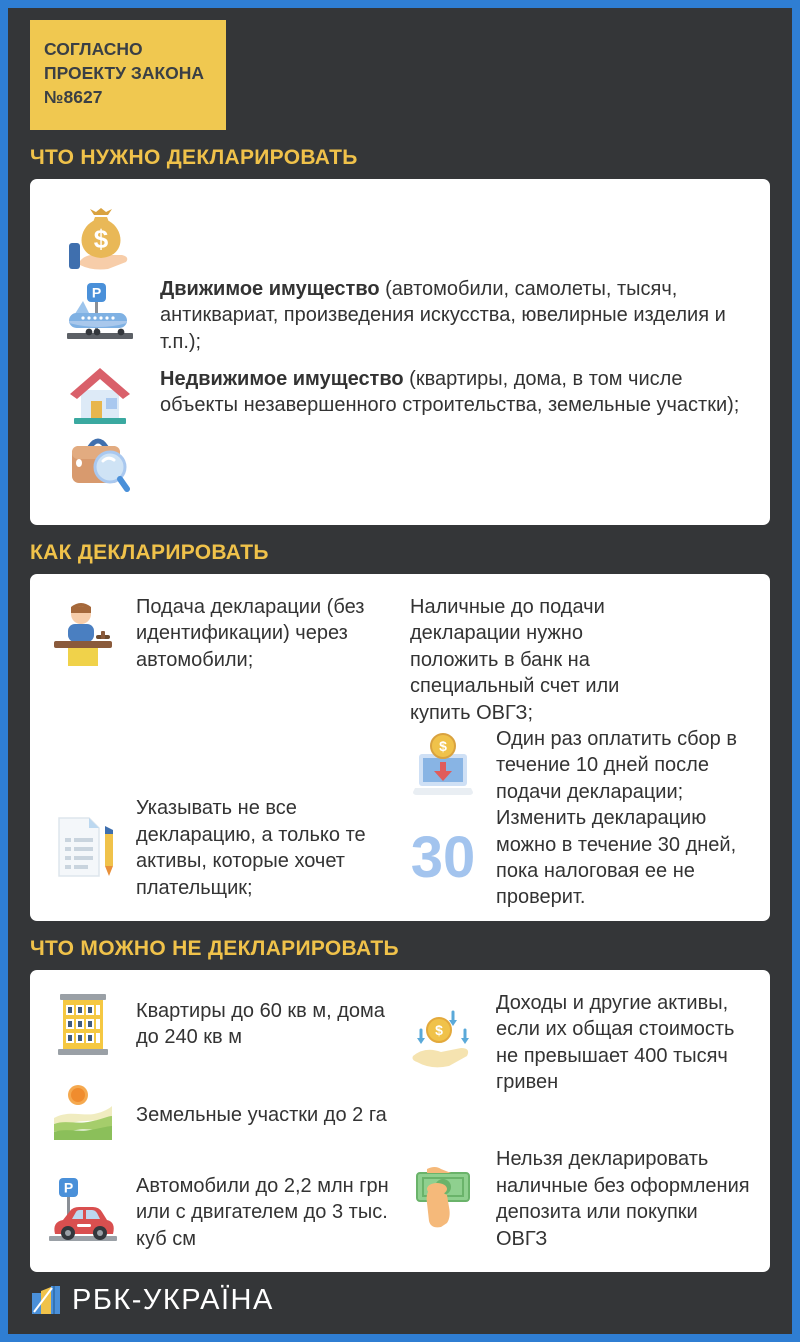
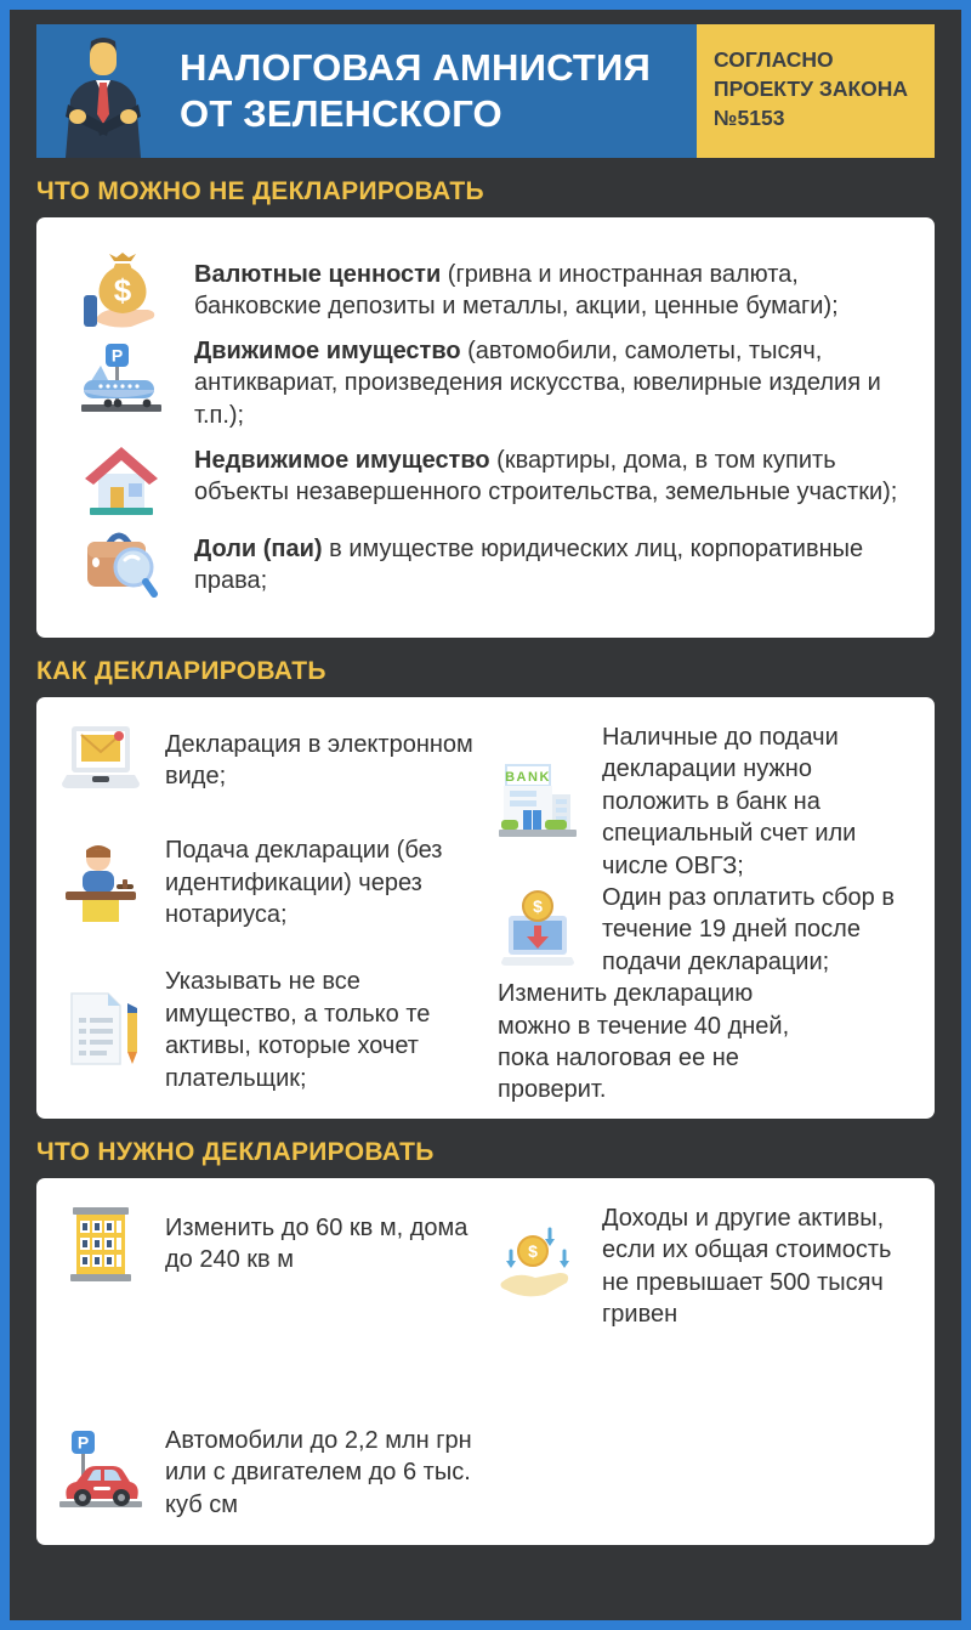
+ НАЛОГОВАЯ АМНИСТИЯ
+ ОТ ЗЕЛЕНСКОГО
  СОГЛАСНО
  ПРОЕКТУ ЗАКОНА
- №8627
+ №5153
- ЧТО НУЖНО ДЕКЛАРИРОВАТЬ
+ ЧТО МОЖНО НЕ ДЕКЛАРИРОВАТЬ
  $
+ Валютные ценности (гривна и иностранная валюта, банковские депозиты и металлы, акции, ценные бумаги);
  P
  Движимое имущество (автомобили, самолеты, тысяч, антиквариат, произведения искусства, ювелирные изделия и т.п.);
- Недвижимое имущество (квартиры, дома, в том числе объекты незавершенного строительства, земельные участки);
+ Недвижимое имущество (квартиры, дома, в том купить объекты незавершенного строительства, земельные участки);
+ Доли (паи) в имуществе юридических лиц, корпоративные права;
  КАК ДЕКЛАРИРОВАТЬ
+ Декларация в электронном виде;
- Подача декларации (без идентификации) через автомобили;
+ Подача декларации (без идентификации) через нотариуса;
- Указывать не все декларацию, а только те активы, которые хочет плательщик;
+ Указывать не все имущество, а только те активы, которые хочет плательщик;
+ BANK
- Наличные до подачи декларации нужно положить в банк на специальный счет или купить ОВГЗ;
+ Наличные до подачи декларации нужно положить в банк на специальный счет или числе ОВГЗ;
  $
- Один раз оплатить сбор в течение 10 дней после подачи декларации;
+ Один раз оплатить сбор в течение 19 дней после подачи декларации;
- 30
- Изменить декларацию можно в течение 30 дней, пока налоговая ее не проверит.
+ Изменить декларацию можно в течение 40 дней, пока налоговая ее не проверит.
- ЧТО МОЖНО НЕ ДЕКЛАРИРОВАТЬ
+ ЧТО НУЖНО ДЕКЛАРИРОВАТЬ
- Квартиры до 60 кв м, дома до 240 кв м
+ Изменить до 60 кв м, дома до 240 кв м
- Земельные участки до 2 га
  P
- Автомобили до 2,2 млн грн или с двигателем до 3 тыс. куб см
+ Автомобили до 2,2 млн грн или с двигателем до 6 тыс. куб см
  $
- Доходы и другие активы, если их общая стоимость не превышает 400 тысяч гривен
+ Доходы и другие активы, если их общая стоимость не превышает 500 тысяч гривен
- Нельзя декларировать наличные без оформления депозита или покупки ОВГЗ
- РБК-УКРАЇНА
